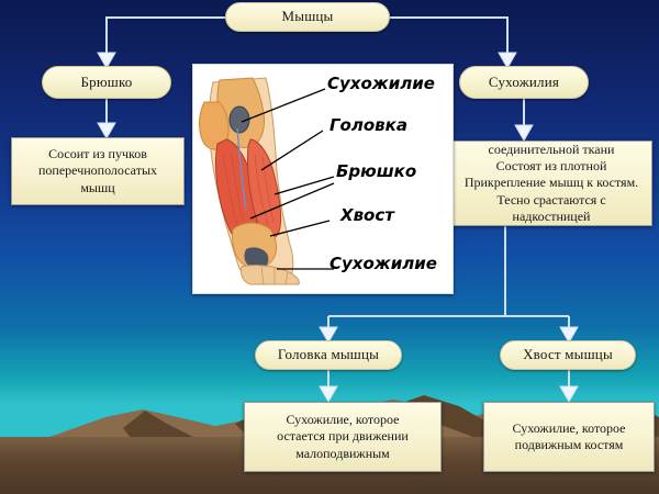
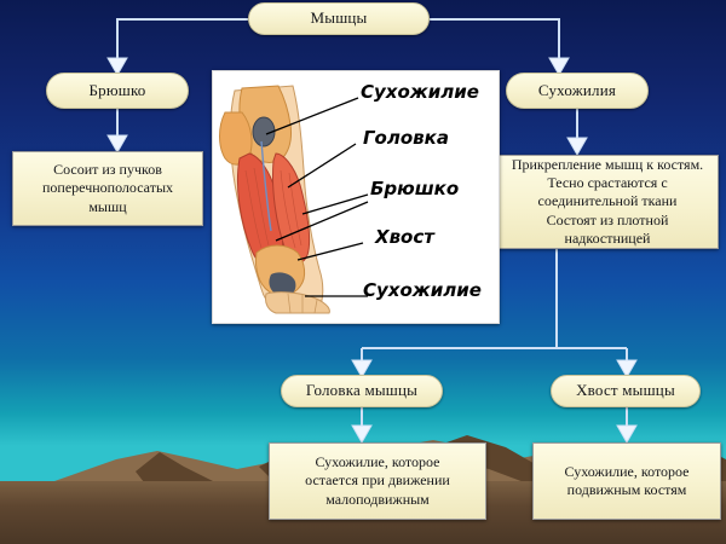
  Мышцы
  Брюшко
  Сухожилия
  Головка мышцы
  Хвост мышцы
  Сосоит из пучков
  поперечнополосатых
  мышц
- соединительной ткани
+ Прикрепление мышц к костям.
- Состоят из плотной
+ Тесно срастаются с
- Прикрепление мышц к костям.
+ соединительной ткани
- Тесно срастаются с
+ Состоят из плотной
  надкостницей
  Сухожилие, которое
  остается при движении
  малоподвижным
  Сухожилие, которое
  подвижным костям
  Сухожилие
  Головка
  Брюшко
  Хвост
  Сухожилие
